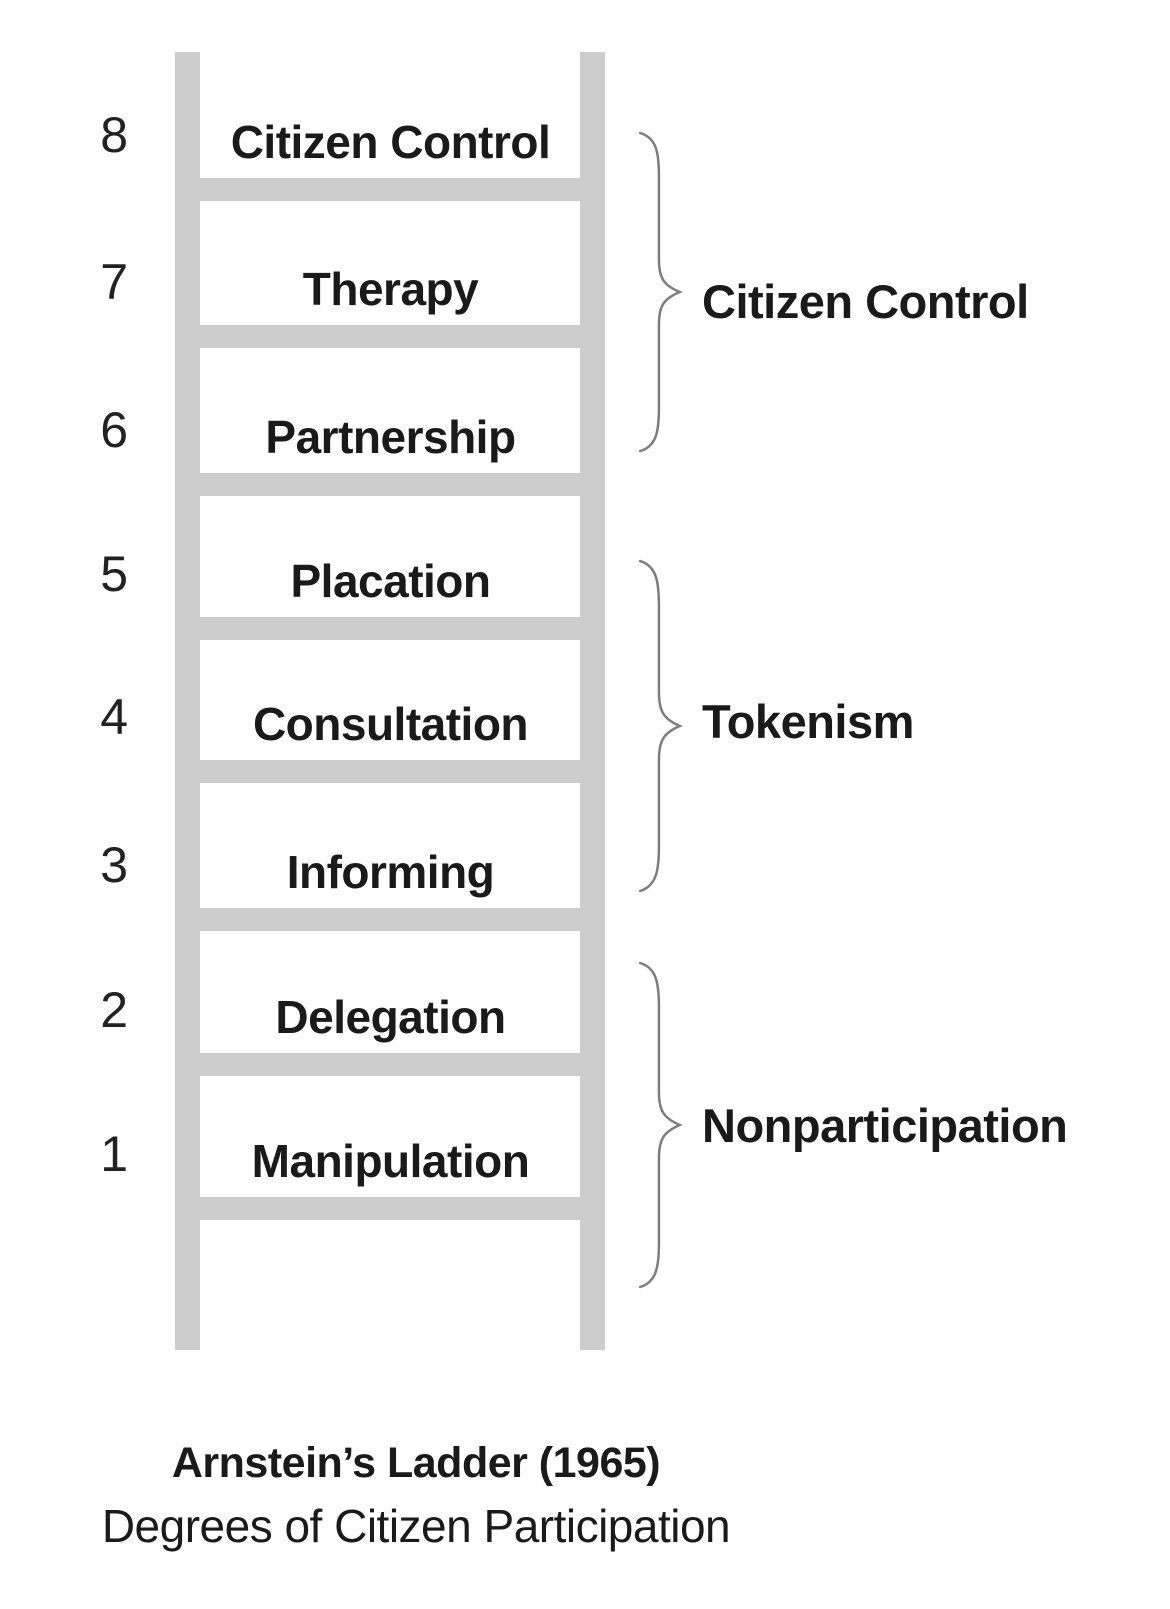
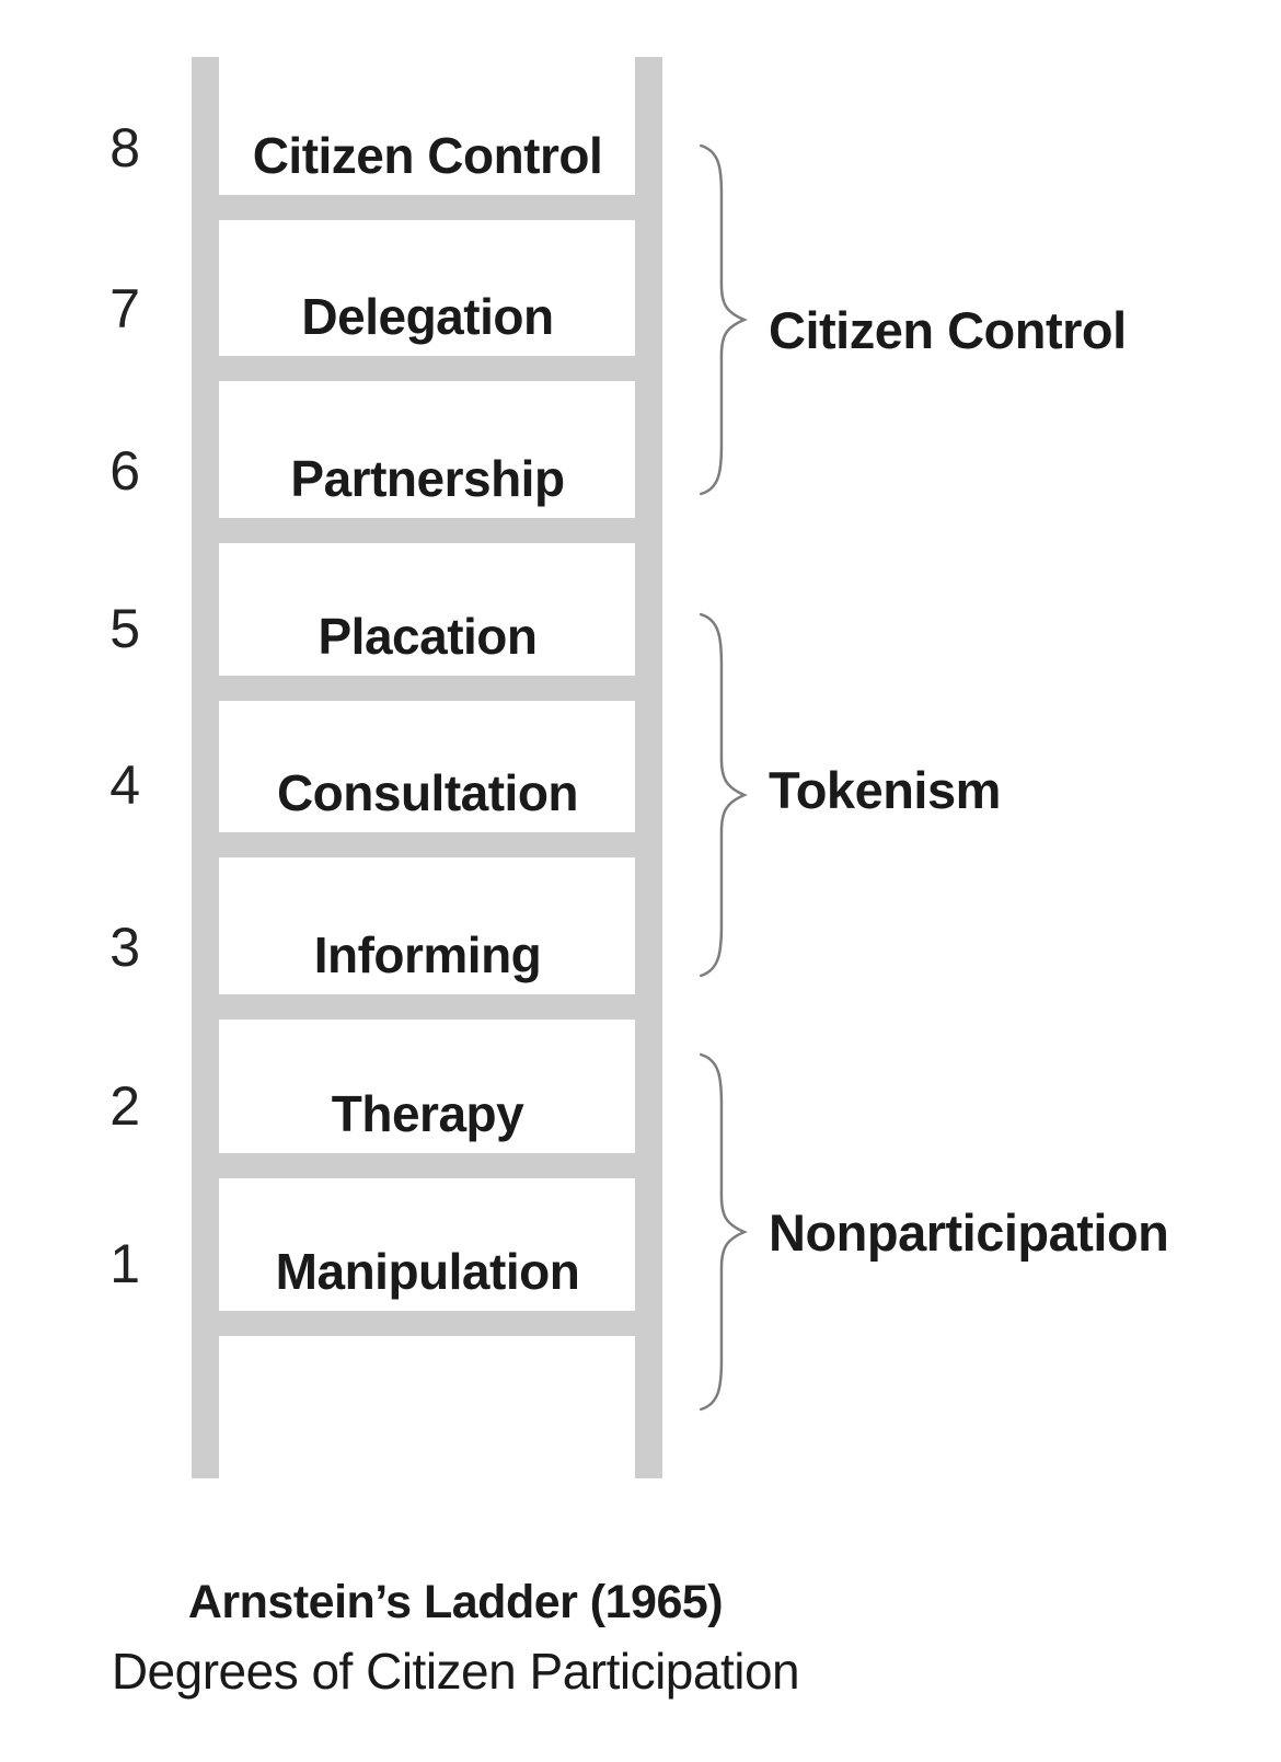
  8
  Citizen Control
  7
- Therapy
+ Delegation
  6
  Partnership
  5
  Placation
  4
  Consultation
  3
  Informing
  2
- Delegation
+ Therapy
  1
  Manipulation
  Citizen Control
  Tokenism
  Nonparticipation
  Arnstein’s Ladder (1965)
  Degrees of Citizen Participation
